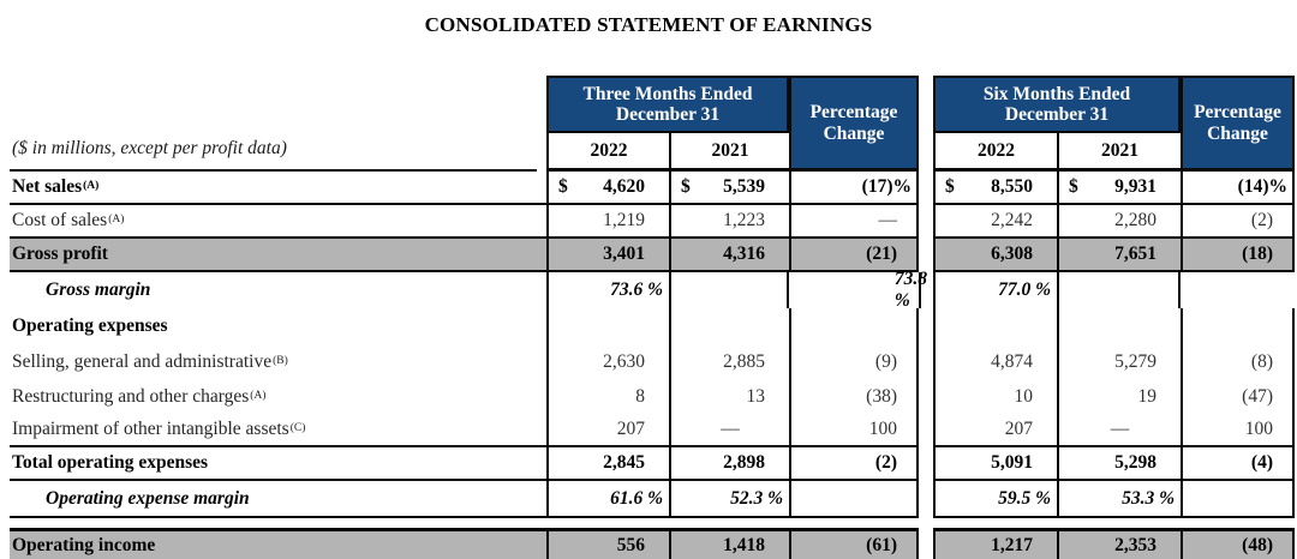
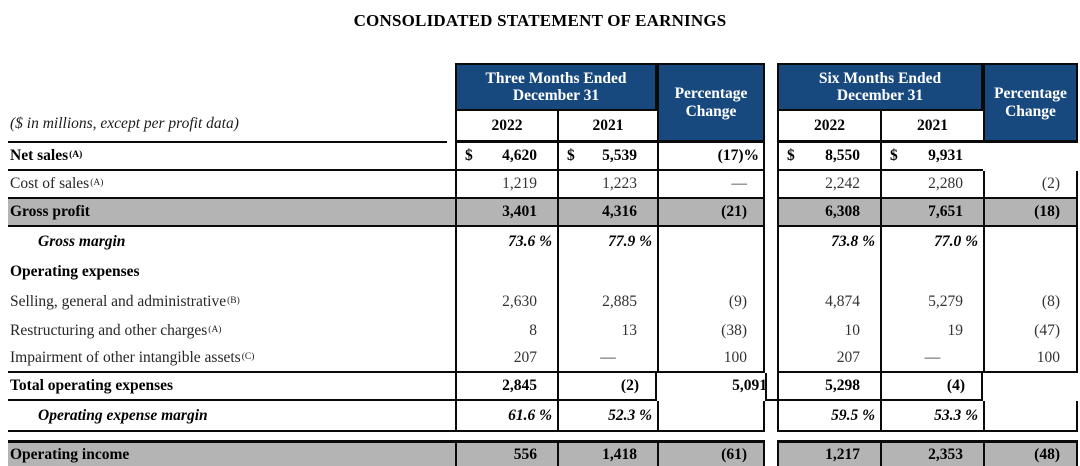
  CONSOLIDATED STATEMENT OF EARNINGS
  Three Months Ended
  December 31
  Percentage Change
  Six Months Ended
  December 31
  Percentage Change
  ($ in millions, except per profit data)
  2022
  2021
  2022
  2021
  Net sales
  (A)
  $
  4,620
  $
  5,539
  (17)%
  $
  8,550
  $
  9,931
- (14)%
  Cost of sales
  (A)
  1,219
  1,223
  —
  2,242
  2,280
  (2)
  Gross profit
  3,401
  4,316
  (21)
  6,308
  7,651
  (18)
  Gross margin
  73.6 %
+ 77.9 %
  73.8 %
  77.0 %
  Operating expenses
  Selling, general and administrative
  (B)
  2,630
  2,885
  (9)
  4,874
  5,279
  (8)
  Restructuring and other charges
  (A)
  8
  13
  (38)
  10
  19
  (47)
  Impairment of other intangible assets
  (C)
  207
  —
  100
  207
  —
  100
  Total operating expenses
  2,845
- 2,898
  (2)
  5,091
  5,298
  (4)
  Operating expense margin
  61.6 %
  52.3 %
  59.5 %
  53.3 %
  Operating income
  556
  1,418
  (61)
  1,217
  2,353
  (48)
